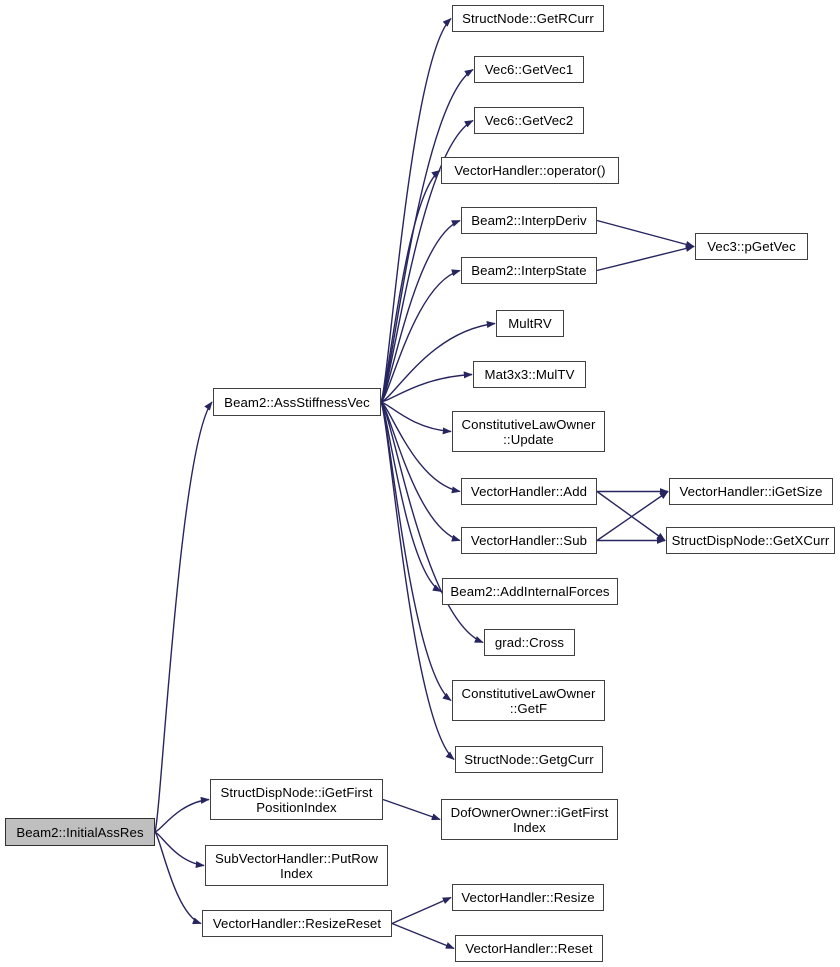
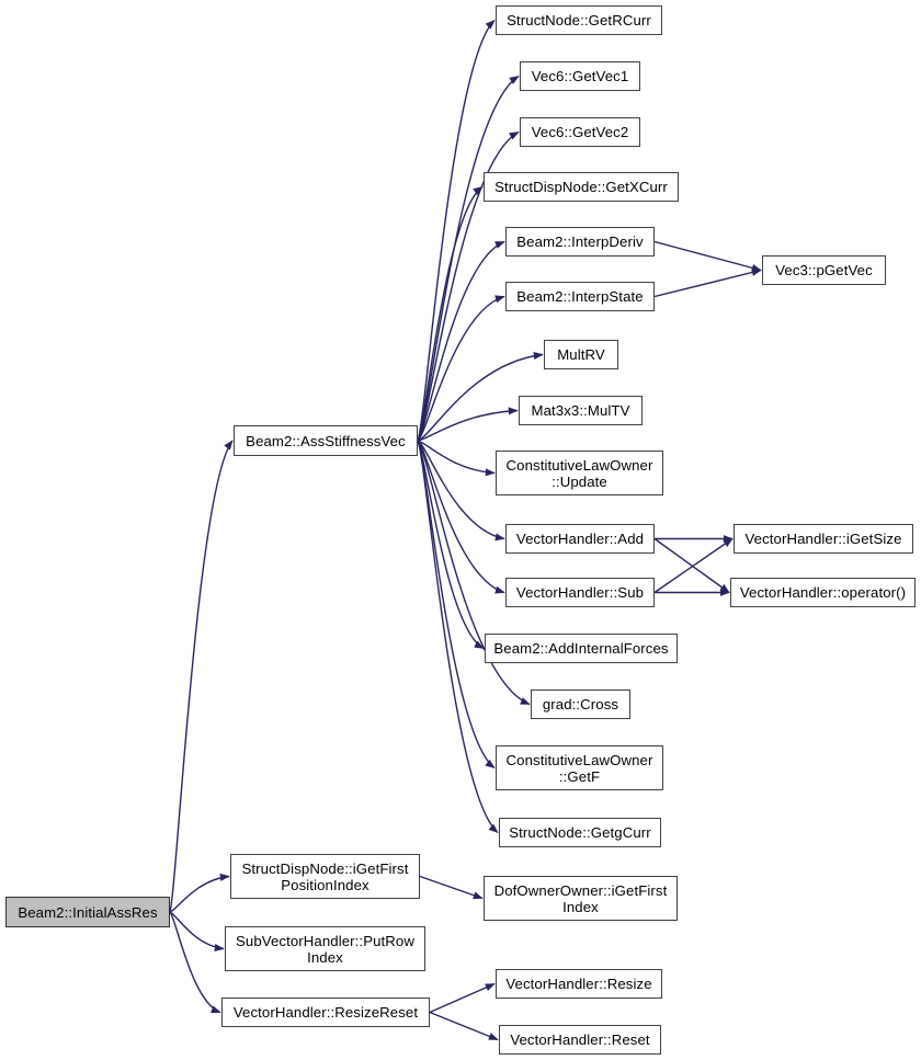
  Beam2::InitialAssRes
  Beam2::AssStiffnessVec
  StructNode::GetRCurr
  Vec6::GetVec1
  Vec6::GetVec2
- VectorHandler::operator()
+ StructDispNode::GetXCurr
  Beam2::InterpDeriv
  Beam2::InterpState
  Vec3::pGetVec
  MultRV
  Mat3x3::MulTV
  ConstitutiveLawOwner
  ::Update
  VectorHandler::Add
  VectorHandler::Sub
  VectorHandler::iGetSize
- StructDispNode::GetXCurr
+ VectorHandler::operator()
  Beam2::AddInternalForces
  grad::Cross
  ConstitutiveLawOwner
  ::GetF
  StructNode::GetgCurr
  StructDispNode::iGetFirst
  PositionIndex
  DofOwnerOwner::iGetFirst
  Index
  SubVectorHandler::PutRow
  Index
  VectorHandler::ResizeReset
  VectorHandler::Resize
  VectorHandler::Reset
